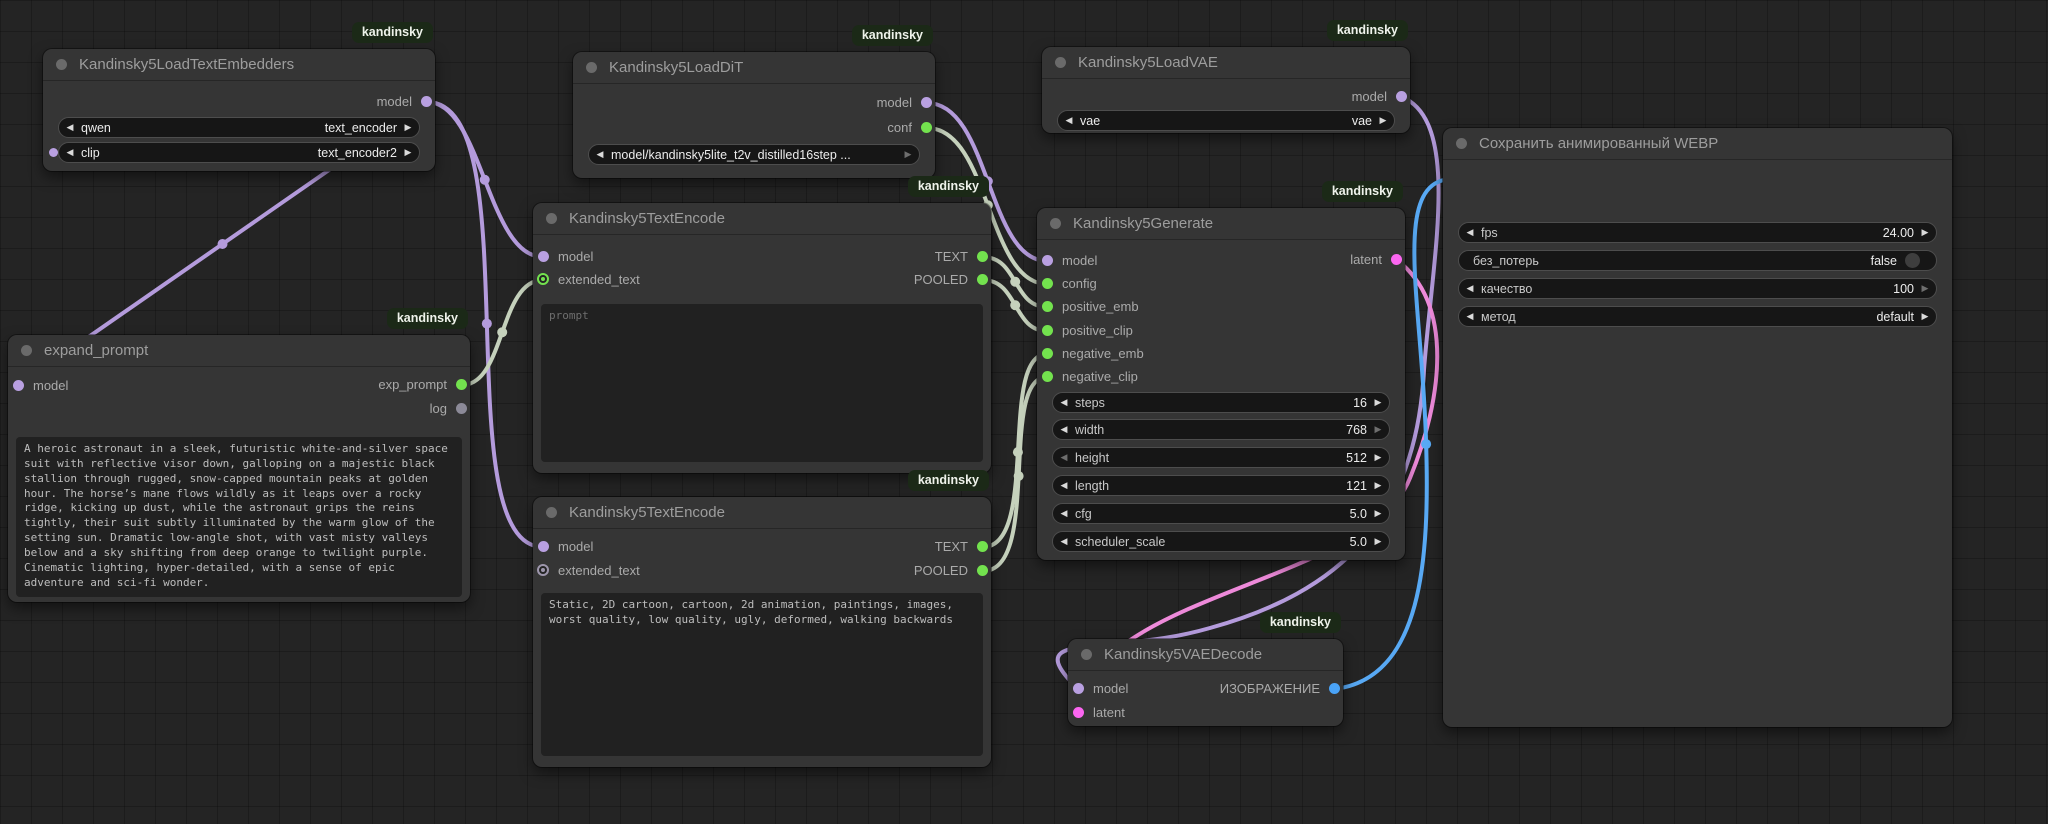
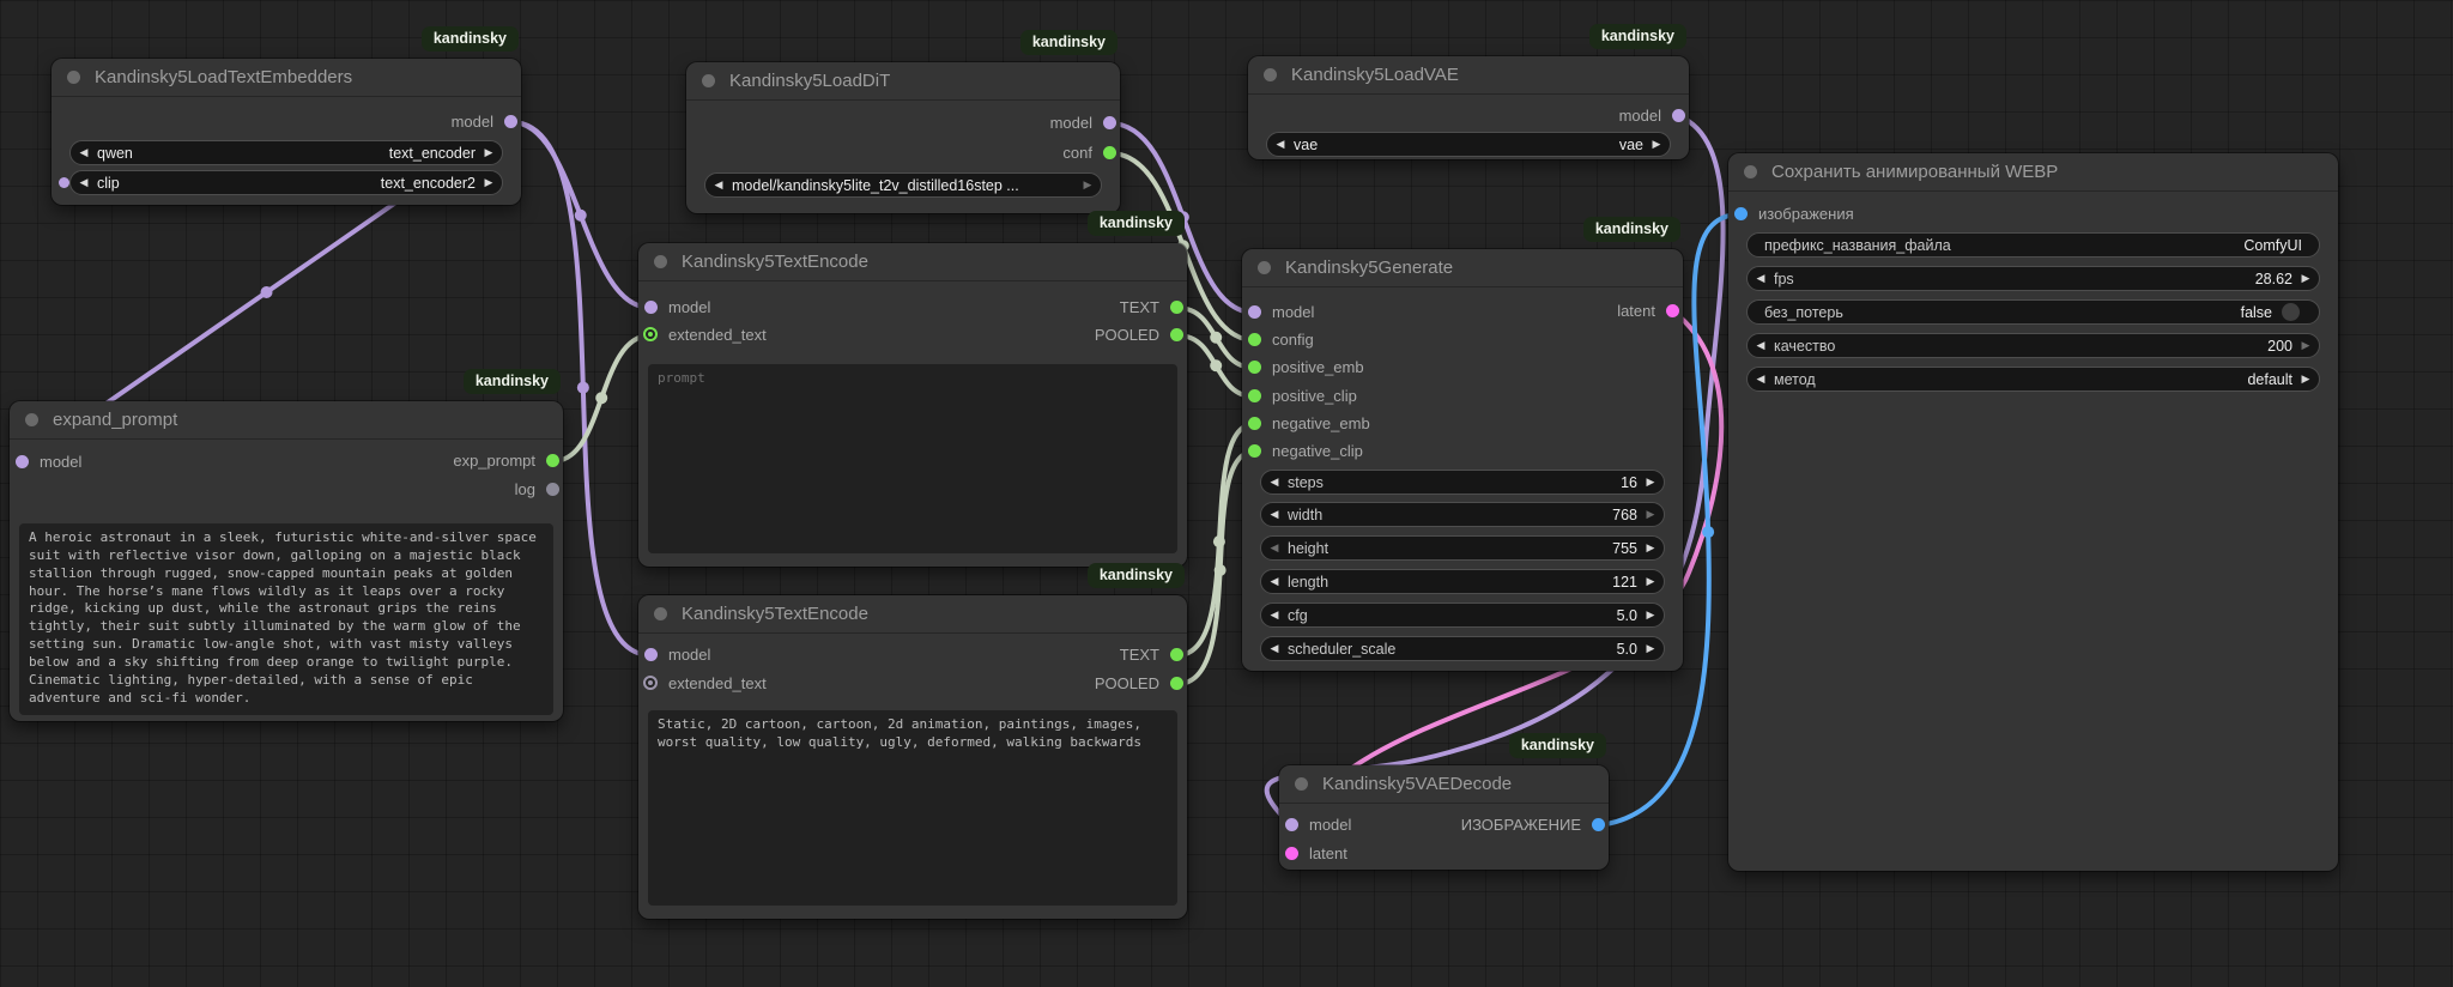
  kandinsky
  Kandinsky5LoadTextEmbedders
  model
  ◀
  qwen
  text_encoder
  ▶
  ◀
  clip
  text_encoder2
  ▶
  kandinsky
  Kandinsky5LoadDiT
  model
  conf
  ◀
  model/kandinsky5lite_t2v_distilled16step ...
  ▶
  kandinsky
  Kandinsky5LoadVAE
  model
  ◀
  vae
  vae
  ▶
  kandinsky
  Kandinsky5TextEncode
  model
  extended_text
  TEXT
  POOLED
  prompt
  kandinsky
  expand_prompt
  model
  exp_prompt
  log
  kandinsky
  Kandinsky5TextEncode
  model
  extended_text
  TEXT
  POOLED
  kandinsky
  Kandinsky5Generate
  model
  config
  positive_emb
  positive_clip
  negative_emb
  negative_clip
  latent
  ◀
  steps
  16
  ▶
  ◀
  width
  768
  ▶
  ◀
  height
- 512
+ 755
  ▶
  ◀
  length
  121
  ▶
  ◀
  cfg
  5.0
  ▶
  ◀
  scheduler_scale
  5.0
  ▶
  kandinsky
  Kandinsky5VAEDecode
  model
  latent
  ИЗОБРАЖЕНИЕ
  Сохранить анимированный WEBP
+ изображения
+ префикс_названия_файла
+ ComfyUI
  ◀
  fps
- 24.00
+ 28.62
  ▶
  без_потерь
  false
  ◀
  качество
- 100
+ 200
  ▶
  ◀
  метод
  default
  ▶
